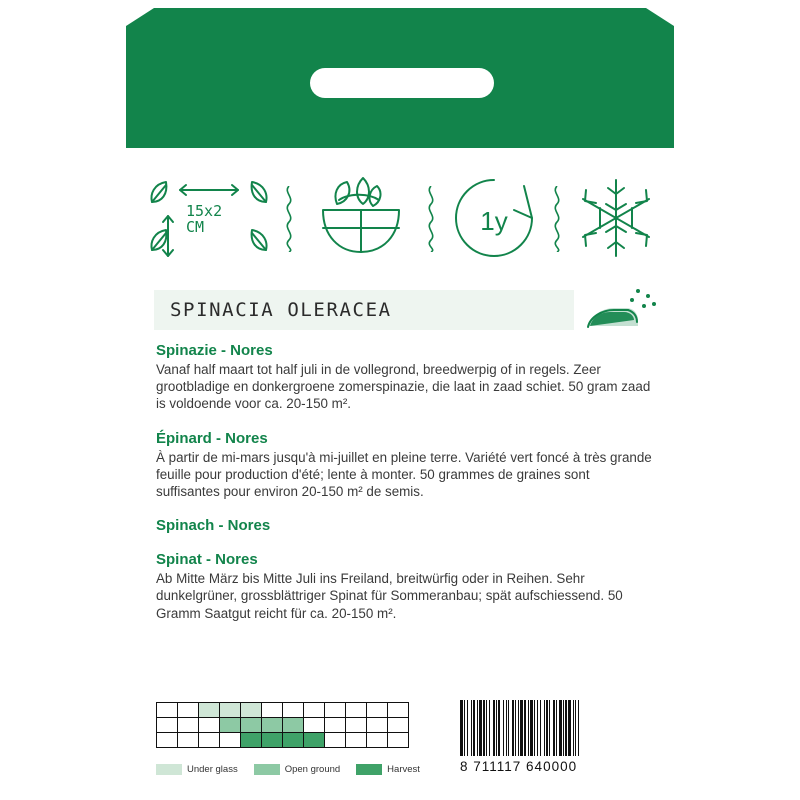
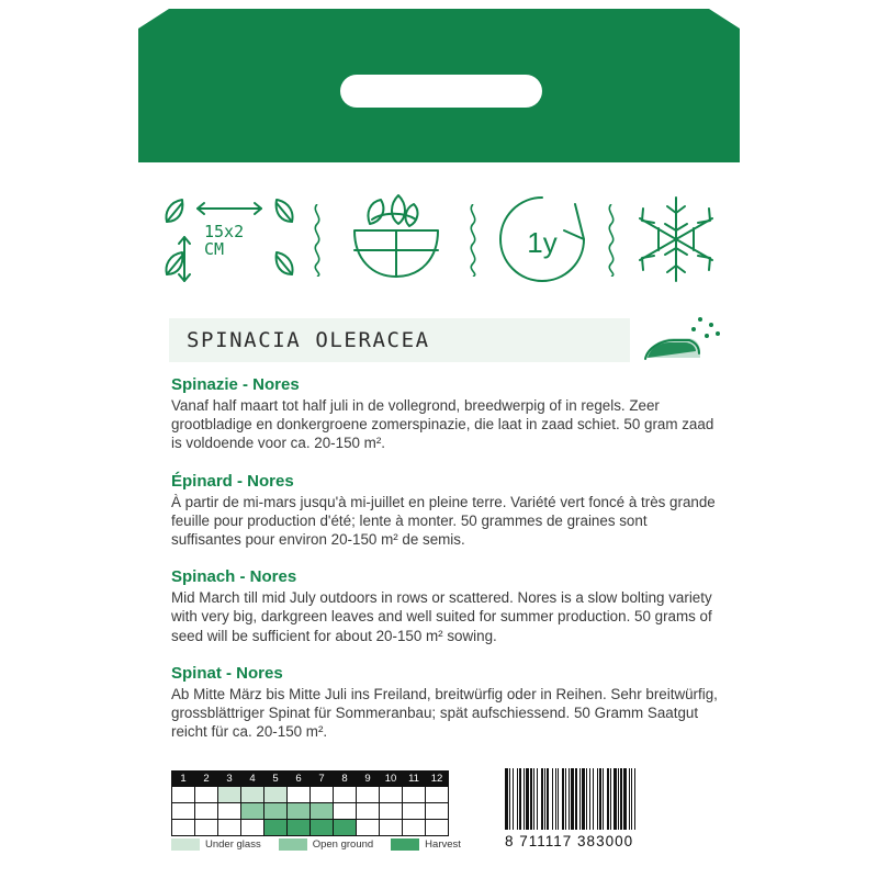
  15x2
  CM
  1y
  SPINACIA OLERACEA
  Spinazie - Nores
  Vanaf half maart tot half juli in de vollegrond, breedwerpig of in regels. Zeer grootbladige en donkergroene zomerspinazie, die laat in zaad schiet. 50 gram zaad is voldoende voor ca. 20-150 m².
  Épinard - Nores
  À partir de mi-mars jusqu'à mi-juillet en pleine terre. Variété vert foncé à très grande feuille pour production d'été; lente à monter. 50 grammes de graines sont suffisantes pour environ 20-150 m² de semis.
  Spinach - Nores
+ Mid March till mid July outdoors in rows or scattered. Nores is a slow bolting variety with very big, darkgreen leaves and well suited for summer production. 50 grams of seed will be sufficient for about 20-150 m² sowing.
  Spinat - Nores
- Ab Mitte März bis Mitte Juli ins Freiland, breitwürfig oder in Reihen. Sehr dunkelgrüner, grossblättriger Spinat für Sommeranbau; spät aufschiessend. 50 Gramm Saatgut reicht für ca. 20-150 m².
+ Ab Mitte März bis Mitte Juli ins Freiland, breitwürfig oder in Reihen. Sehr breitwürfig, grossblättriger Spinat für Sommeranbau; spät aufschiessend. 50 Gramm Saatgut reicht für ca. 20-150 m².
+ 1	2	3	4	5	6	7	8	9	10	11	12
  Under glass
  Open ground
  Harvest
- 8 711117 640000
+ 8 711117 383000
